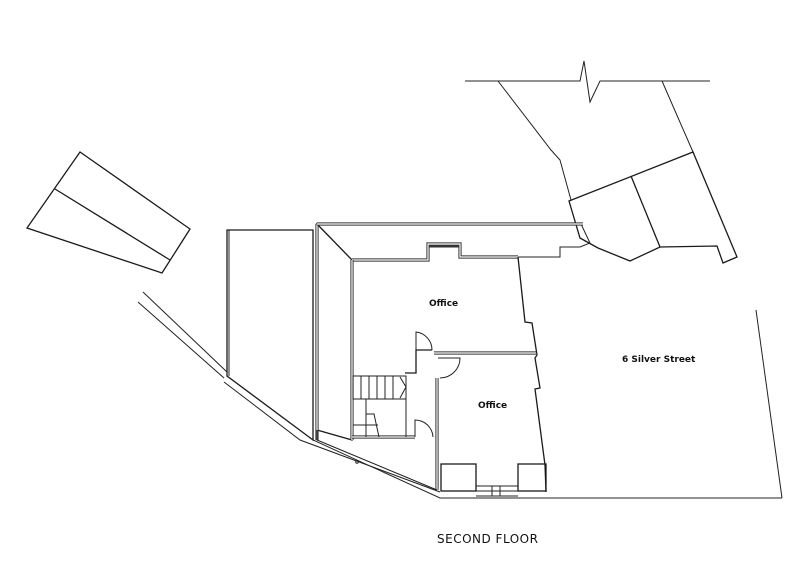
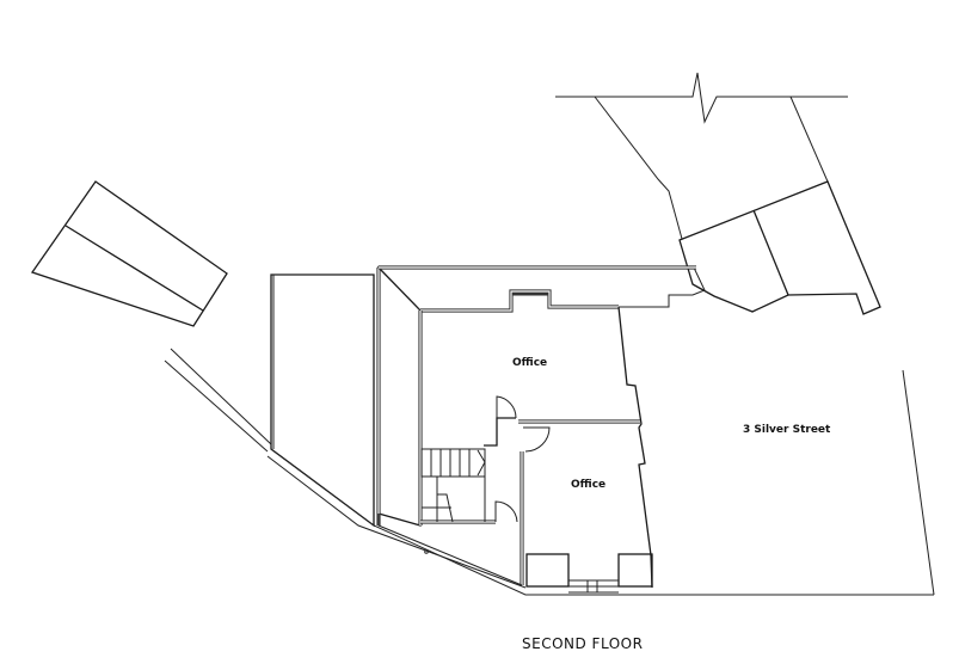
  Office
  Office
- 6 Silver Street
+ 3 Silver Street
  SECOND FLOOR
